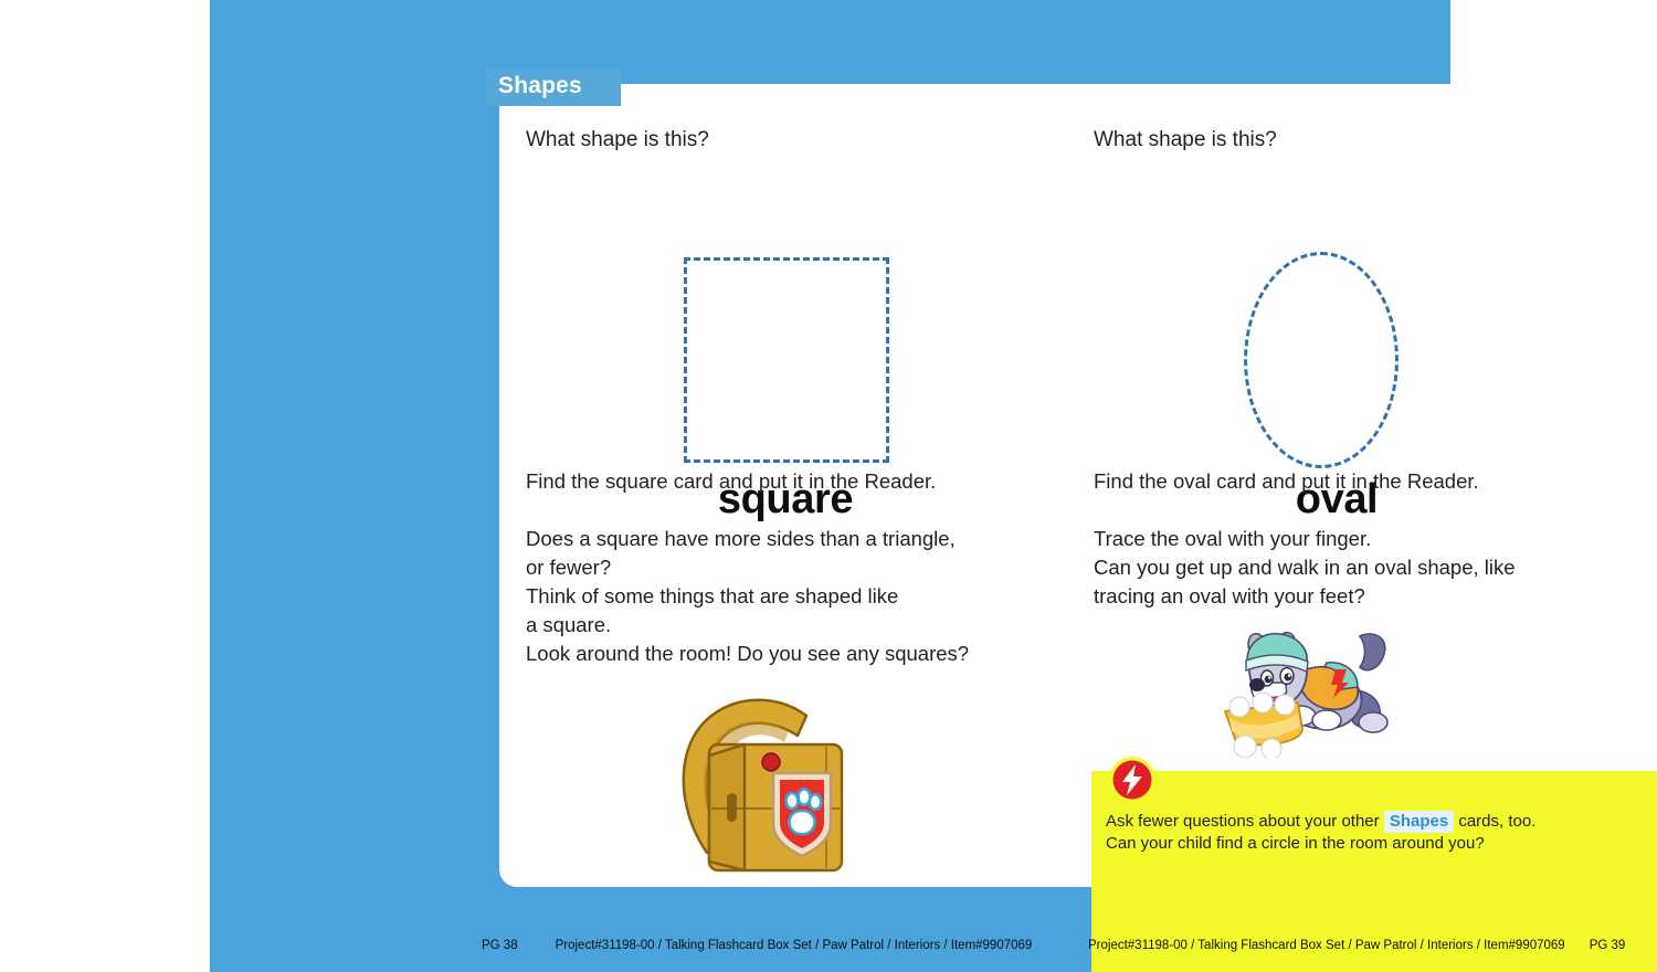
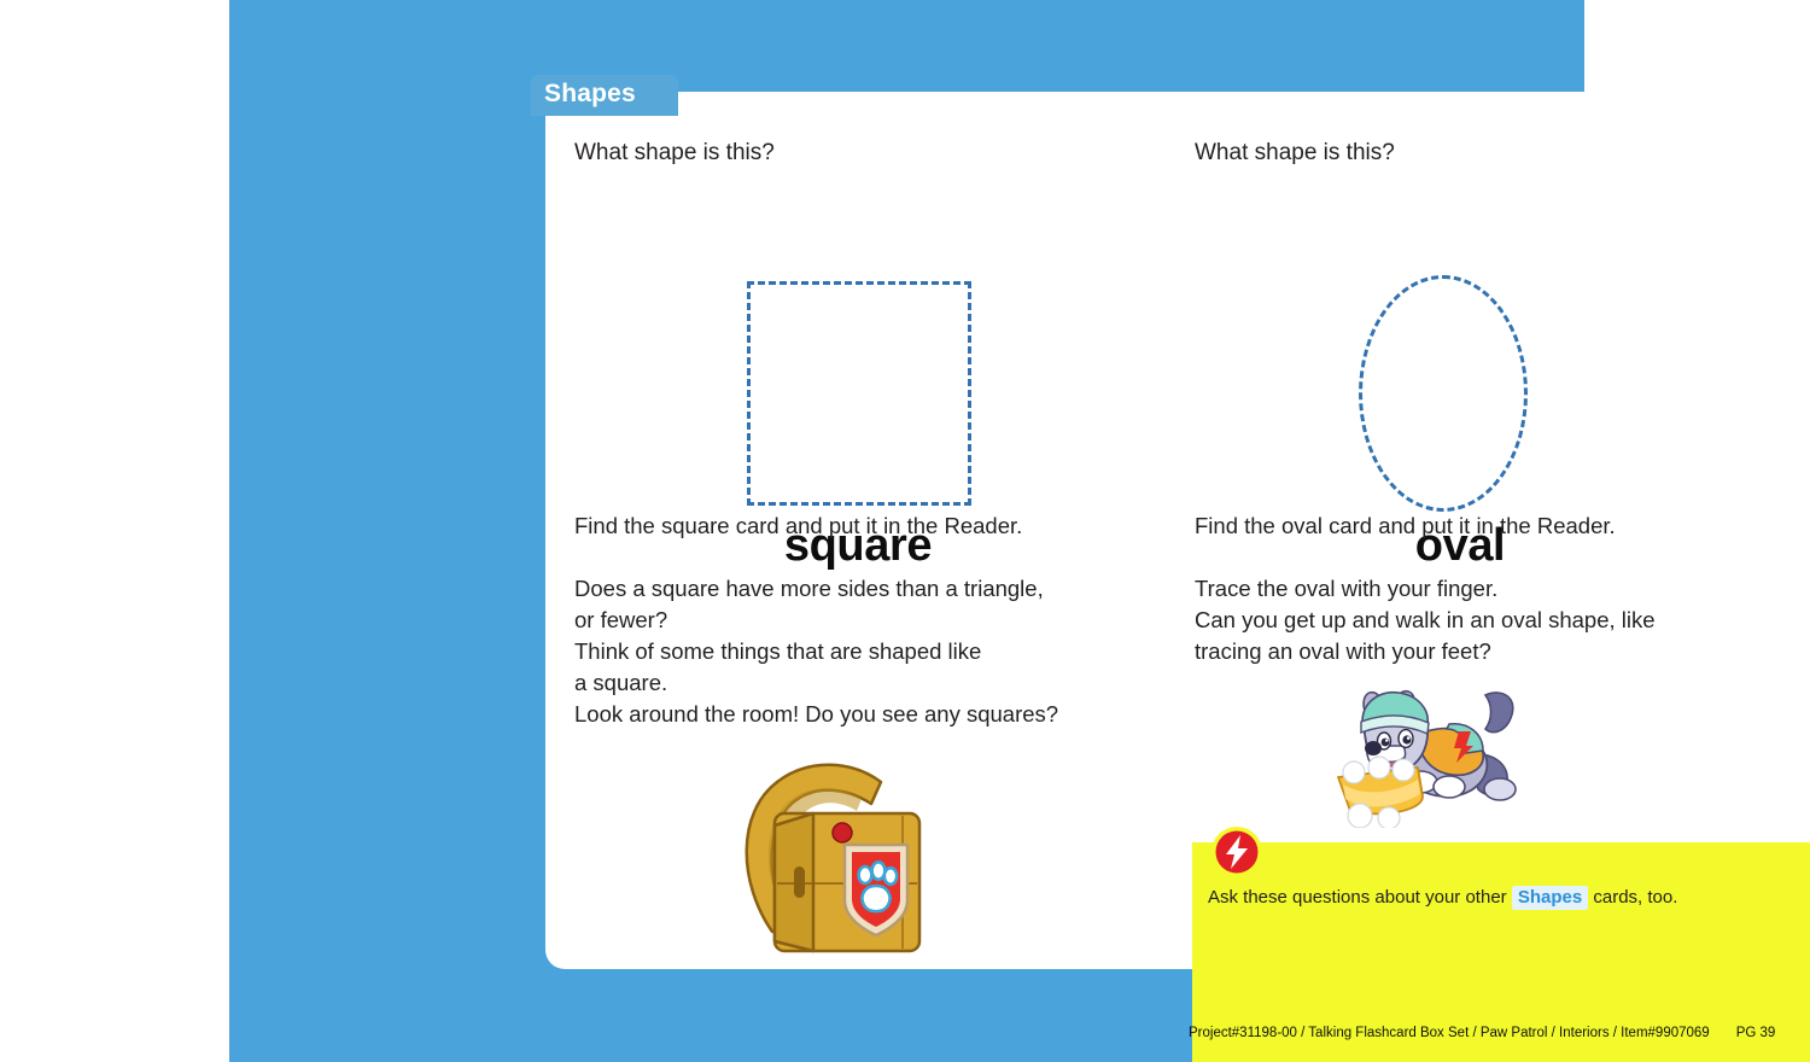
  Shapes
  What shape is this?
  square
  Find the square card and put it in the Reader.
  Does a square have more sides than a triangle,
  or fewer?
  Think of some things that are shaped like
  a square.
  Look around the room! Do you see any squares?
  What shape is this?
  oval
  Find the oval card and put it in the Reader.
  Trace the oval with your finger.
  Can you get up and walk in an oval shape, like
  tracing an oval with your feet?
- Ask fewer questions about your other Shapes cards, too.
+ Ask these questions about your other Shapes cards, too.
- Can your child find a circle in the room around you?
- PG 38 Project#31198-00 / Talking Flashcard Box Set / Paw Patrol / Interiors / Item#9907069
  Project#31198-00 / Talking Flashcard Box Set / Paw Patrol / Interiors / Item#9907069 PG 39
